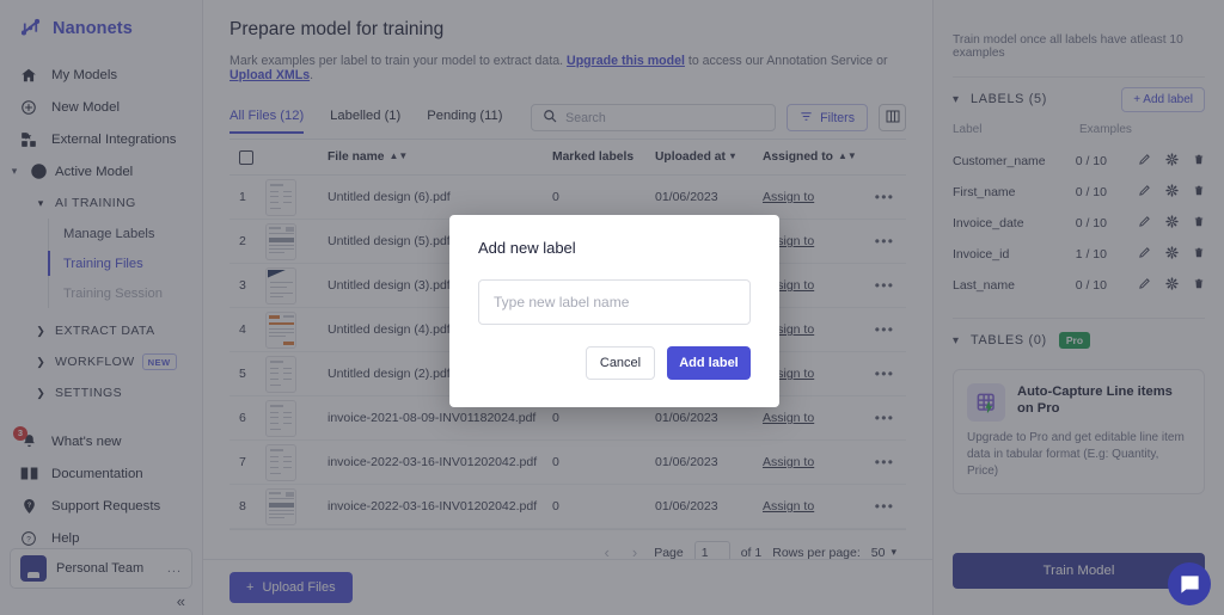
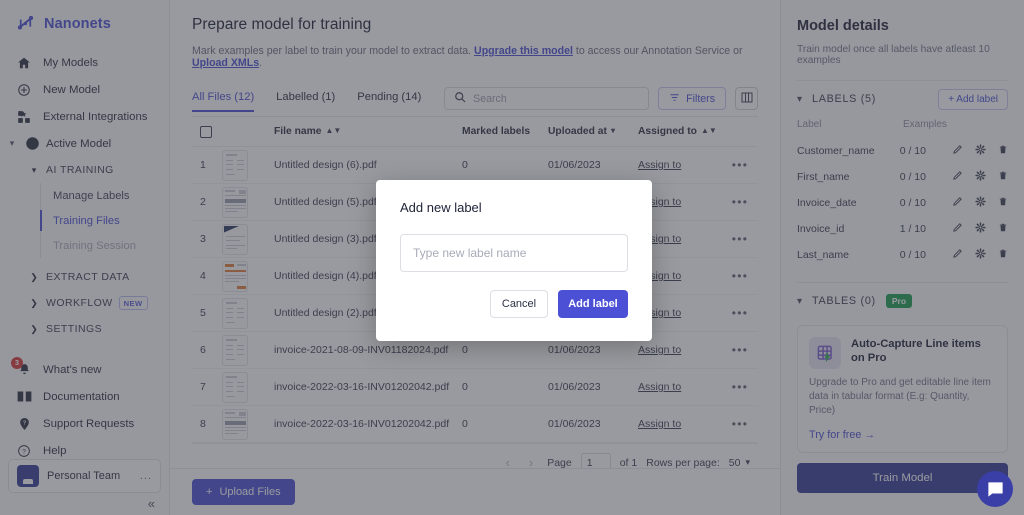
  Nanonets
  My Models
  New Model
  External Integrations
  ▾
  Active Model
  ▾
  AI TRAINING
  Manage Labels
  Training Files
  Training Session
  ❯
  EXTRACT DATA
  ❯
  WORKFLOW
  NEW
  ❯
  SETTINGS
  3
  What's new
  Documentation
  Support Requests
  Help
  Personal Team
  ...
  «
  Prepare model for training
  Mark examples per label to train your model to extract data. Upgrade this model to access our Annotation Service or Upload XMLs.
  All Files (12)
  Labelled (1)
- Pending (11)
+ Pending (14)
  Search
  Filters
  File name ▲▼
  Marked labels
  Uploaded at ▾
  Assigned to ▲▼
  1
  Untitled design (6).pdf
  0
  01/06/2023
  Assign to
  •••
  2
  Untitled design (5).pd
  sign to
  •••
  3
  Untitled design (3).pd
  sign to
  •••
  4
  Untitled design (4).pd
  sign to
  •••
  5
  Untitled design (2).pd
  sign to
  •••
  6
  invoice-2021-08-09-INV01182024.pdf
  0
  01/06/2023
  Assign to
  •••
  7
  invoice-2022-03-16-INV01202042.pdf
  0
  01/06/2023
  Assign to
  •••
  8
  invoice-2022-03-16-INV01202042.pdf
  0
  01/06/2023
  Assign to
  •••
  ‹
  ›
  Page
  1
  of 1
  Rows per page:
  50
  ▾
  +
  Upload Files
+ Model details
  Train model once all labels have atleast 10 examples
  ▾
  LABELS (5)
  + Add label
  Label
  Examples
  Customer_name
  0 / 10
  First_name
  0 / 10
  Invoice_date
  0 / 10
  Invoice_id
  1 / 10
  Last_name
  0 / 10
  ▾
  TABLES (0)
  Pro
  Auto-Capture Line items on Pro
  Upgrade to Pro and get editable line item data in tabular format (E.g: Quantity, Price)
+ Try for free →
  Train Model
  Add new label
  Type new label name
  Cancel
  Add label
